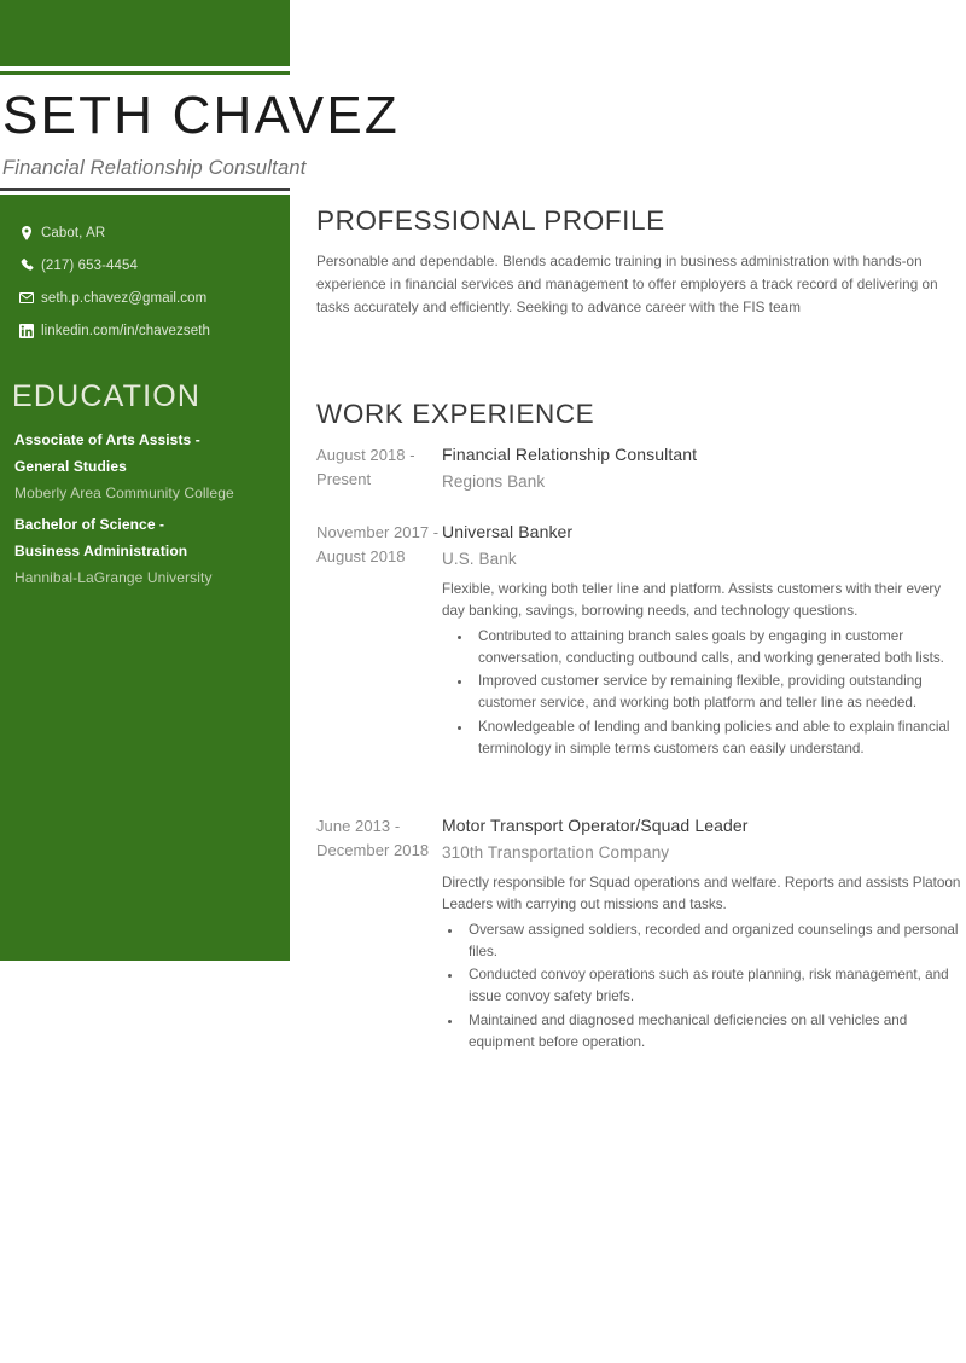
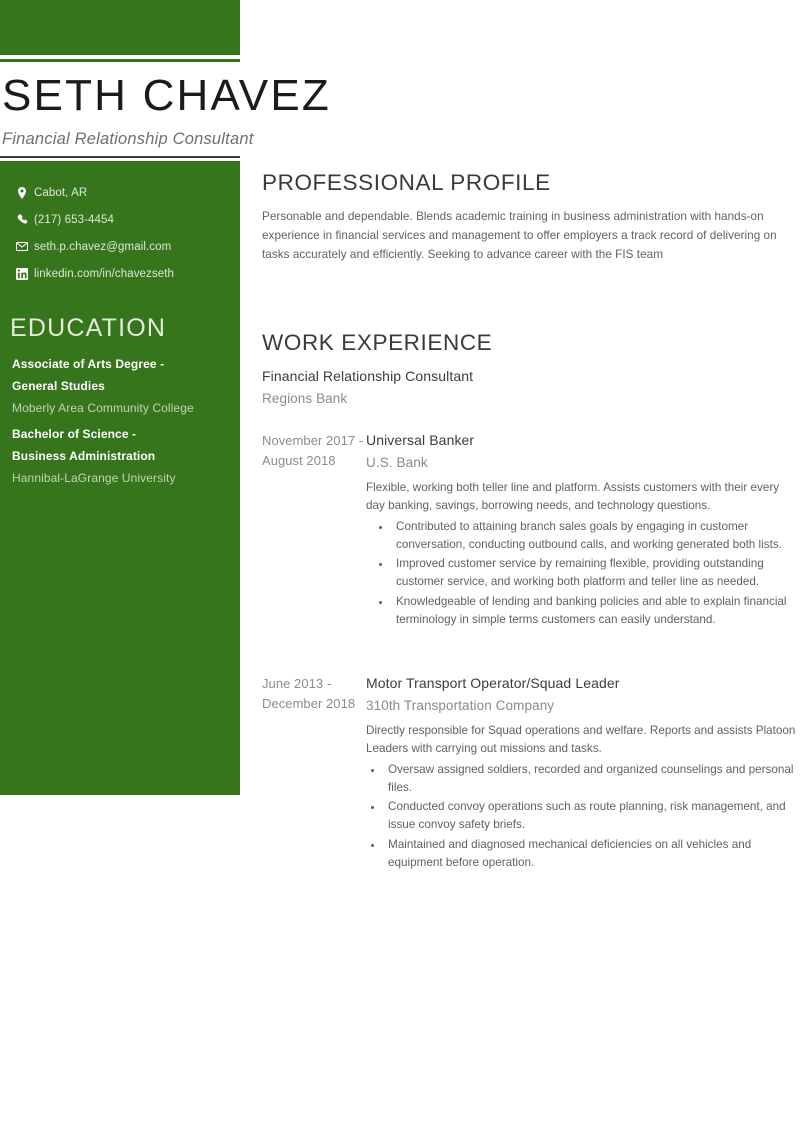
  SETH CHAVEZ
  Financial Relationship Consultant
  Cabot, AR
  (217) 653-4454
  seth.p.chavez@gmail.com
  linkedin.com/in/chavezseth
  EDUCATION
- Associate of Arts Assists -
+ Associate of Arts Degree -
  General Studies
  Moberly Area Community College
  Bachelor of Science -
  Business Administration
  Hannibal-LaGrange University
  PROFESSIONAL PROFILE
  Personable and dependable. Blends academic training in business administration with hands-on experience in financial services and management to offer employers a track record of delivering on tasks accurately and efficiently. Seeking to advance career with the FIS team
  WORK EXPERIENCE
- August 2018 - Present
  Financial Relationship Consultant
  Regions Bank
  November 2017 - August 2018
  Universal Banker
  U.S. Bank
  Flexible, working both teller line and platform. Assists customers with their every day banking, savings, borrowing needs, and technology questions.
  Contributed to attaining branch sales goals by engaging in customer conversation, conducting outbound calls, and working generated both lists.
  Improved customer service by remaining flexible, providing outstanding customer service, and working both platform and teller line as needed.
  Knowledgeable of lending and banking policies and able to explain financial terminology in simple terms customers can easily understand.
  June 2013 - December 2018
  Motor Transport Operator/Squad Leader
  310th Transportation Company
  Directly responsible for Squad operations and welfare. Reports and assists Platoon Leaders with carrying out missions and tasks.
  Oversaw assigned soldiers, recorded and organized counselings and personal files.
  Conducted convoy operations such as route planning, risk management, and issue convoy safety briefs.
  Maintained and diagnosed mechanical deficiencies on all vehicles and equipment before operation.
